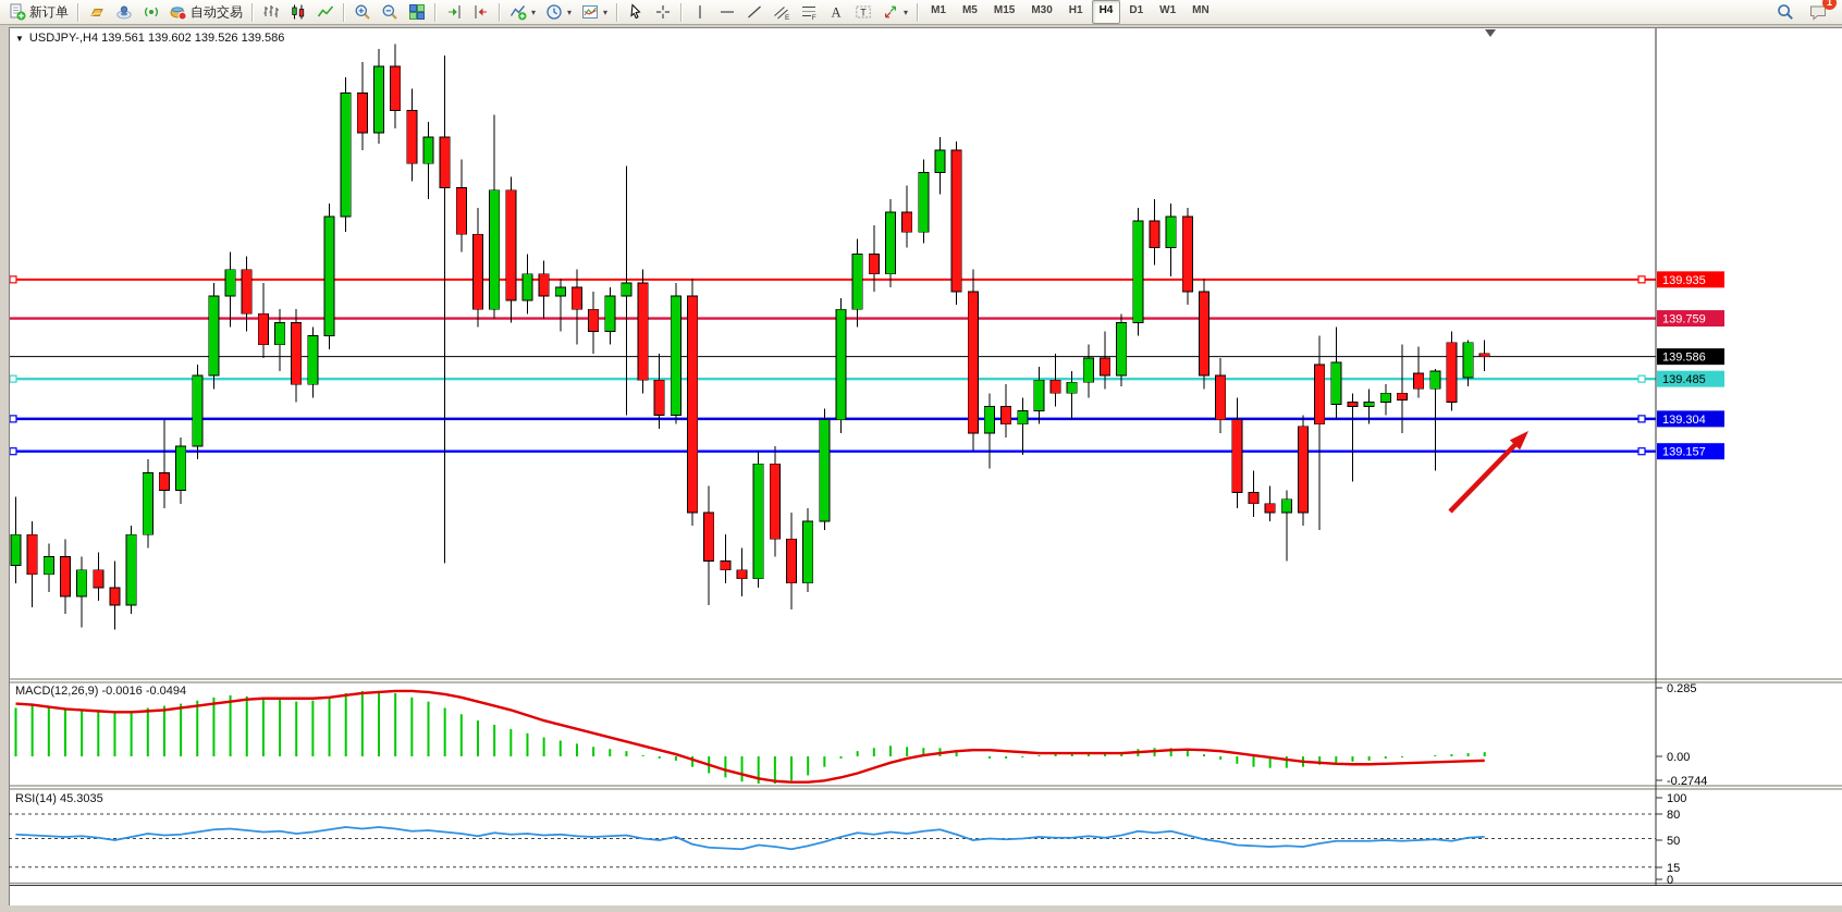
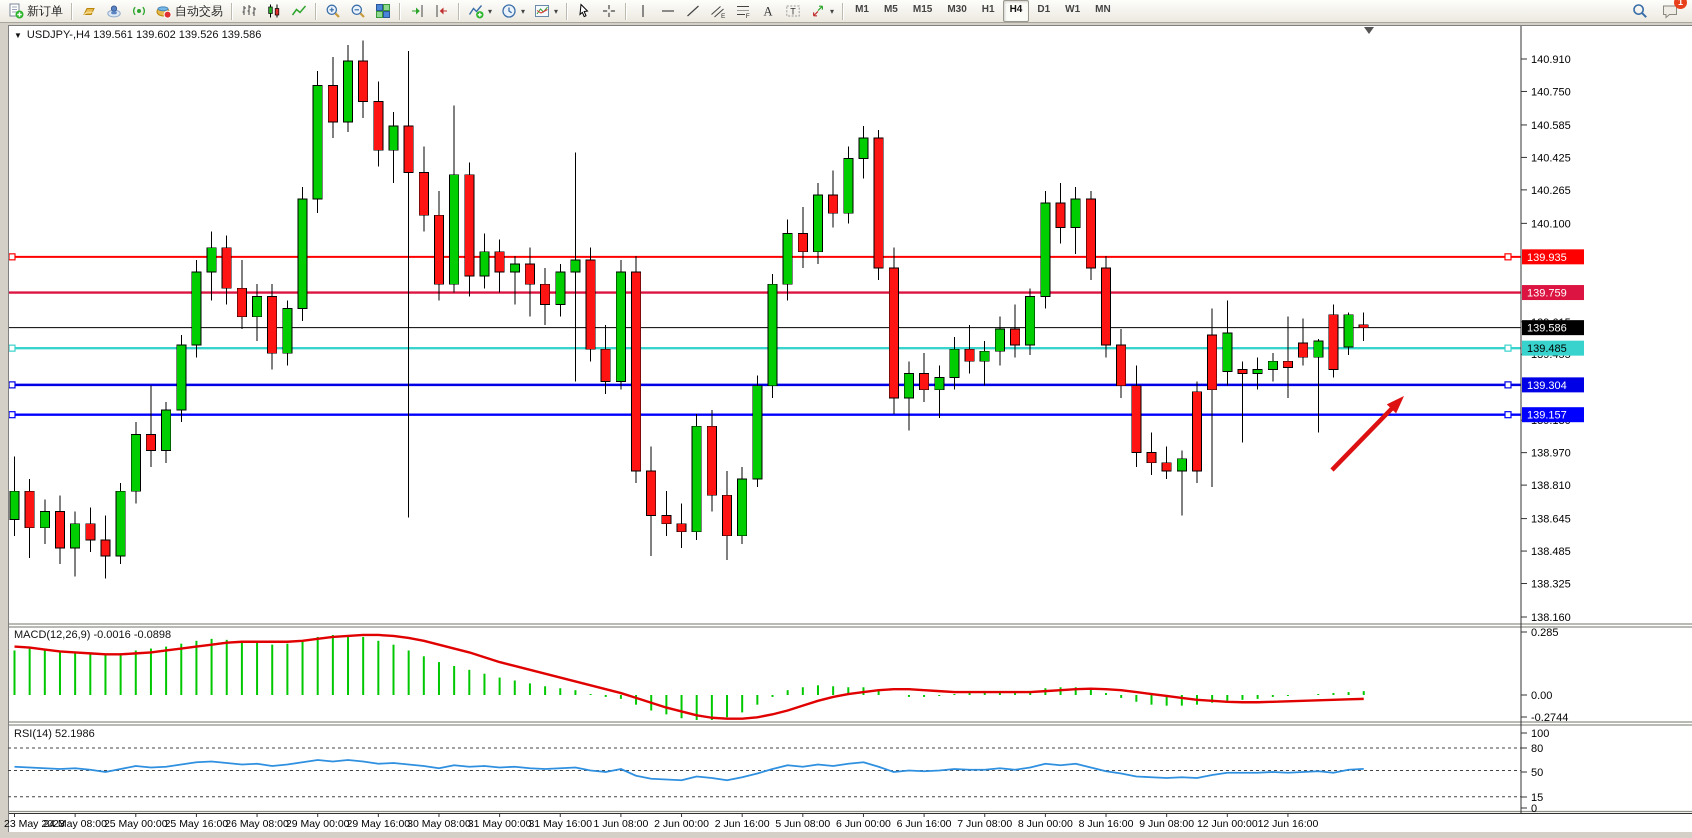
  新订单
  自动交易
  ▾
  ▾
  ▾
  A
  T
  ▾
  M1
  M5
  M15
  M30
  H1
  H4
  D1
  W1
  MN
  1
+ 140.910
+ 140.750
+ 140.585
+ 140.425
+ 140.265
+ 140.100
+ 138.970
+ 138.810
+ 138.645
+ 138.485
+ 138.325
+ 138.160
  0.285
  0.00
  -0.2744
  100
  80
  50
  15
  0
  139.935
  139.759
  139.586
  139.485
  139.304
  139.157
+ 23 May 2023
+ 24 May 08:00
+ 25 May 00:00
+ 25 May 16:00
+ 26 May 08:00
+ 29 May 00:00
+ 29 May 16:00
+ 30 May 08:00
+ 31 May 00:00
+ 31 May 16:00
+ 1 Jun 08:00
+ 2 Jun 00:00
+ 2 Jun 16:00
+ 5 Jun 08:00
+ 6 Jun 00:00
+ 6 Jun 16:00
+ 7 Jun 08:00
+ 8 Jun 00:00
+ 8 Jun 16:00
+ 9 Jun 08:00
+ 12 Jun 00:00
+ 12 Jun 16:00
  ▼
  USDJPY-,H4 139.561 139.602 139.526 139.586
- MACD(12,26,9) -0.0016 -0.0494
+ MACD(12,26,9) -0.0016 -0.0898
- RSI(14) 45.3035
+ RSI(14) 52.1986
